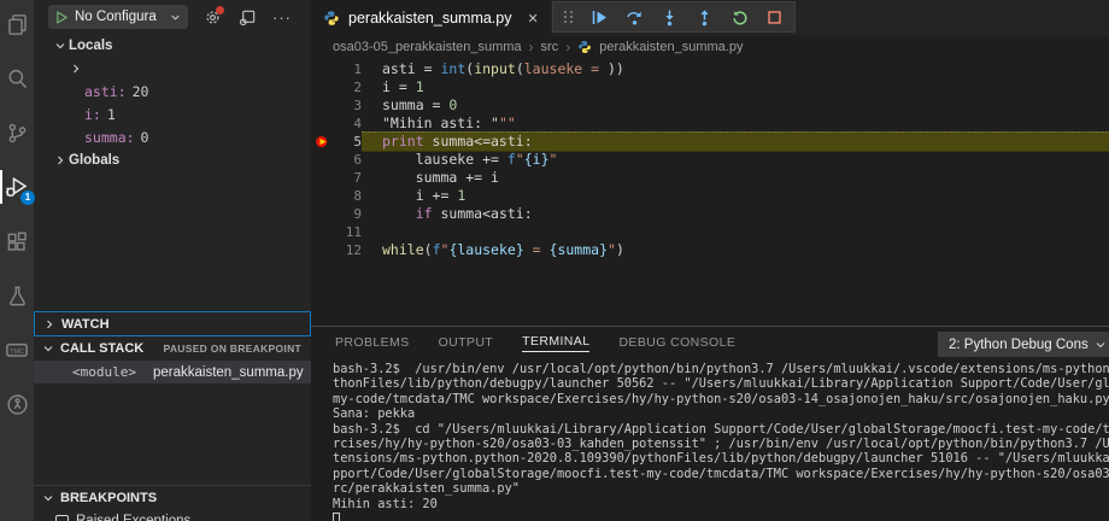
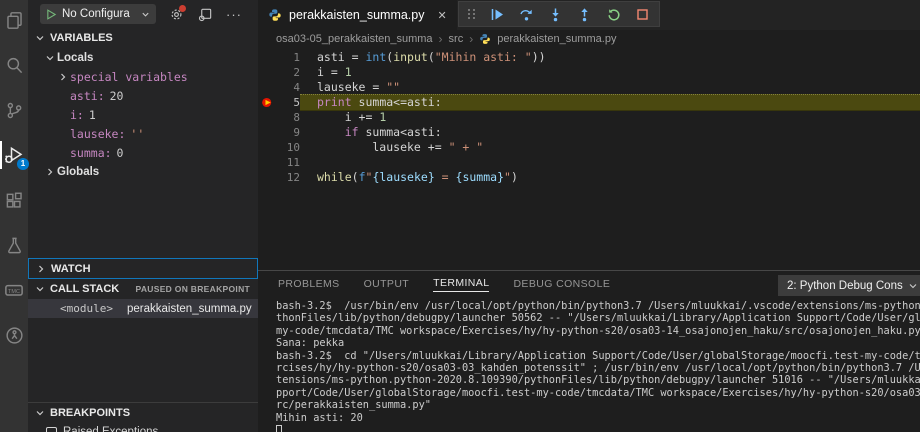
  1
  No Configura
  ···
+ VARIABLES
  Locals
+ special variables
  asti:
  20
  i:
  1
+ lauseke:
+ ''
  summa:
  0
  Globals
  WATCH
  CALL STACK
  PAUSED ON BREAKPOINT
  <module>
  perakkaisten_summa.py
  BREAKPOINTS
  perakkaisten_summa.py
  ✕
  osa03-05_perakkaisten_summa
  ›
  src
  ›
  perakkaisten_summa.py
  1
- asti = int(input(lauseke = ))
+ asti = int(input("Mihin asti: "))
  2
  i = 1
- 3
- summa = 0
  4
- "Mihin asti: """
+ lauseke = ""
  5
  print summa<=asti:
- 6
- lauseke += f"{i}"
- 7
- summa += i
  8
  i += 1
  9
  if summa<asti:
+ 10
+ lauseke += " + "
  11
  12
  while(f"{lauseke} = {summa}")
  PROBLEMS
  OUTPUT
  TERMINAL
  DEBUG CONSOLE
  2: Python Debug Cons
  bash-3.2$ /usr/bin/env /usr/local/opt/python/bin/python3.7 /Users/mluukkai/.vscode/extensions/ms-python
  thonFiles/lib/python/debugpy/launcher 50562 -- "/Users/mluukkai/Library/Application Support/Code/User/gl
  my-code/tmcdata/TMC workspace/Exercises/hy/hy-python-s20/osa03-14_osajonojen_haku/src/osajonojen_haku.py
  Sana: pekka
  bash-3.2$ cd "/Users/mluukkai/Library/Application Support/Code/User/globalStorage/moocfi.test-my-code/t
  rcises/hy/hy-python-s20/osa03-03_kahden_potenssit" ; /usr/bin/env /usr/local/opt/python/bin/python3.7 /U
  tensions/ms-python.python-2020.8.109390/pythonFiles/lib/python/debugpy/launcher 51016 -- "/Users/mluukka
  pport/Code/User/globalStorage/moocfi.test-my-code/tmcdata/TMC workspace/Exercises/hy/hy-python-s20/osa03
  rc/perakkaisten_summa.py"
  Mihin asti: 20
